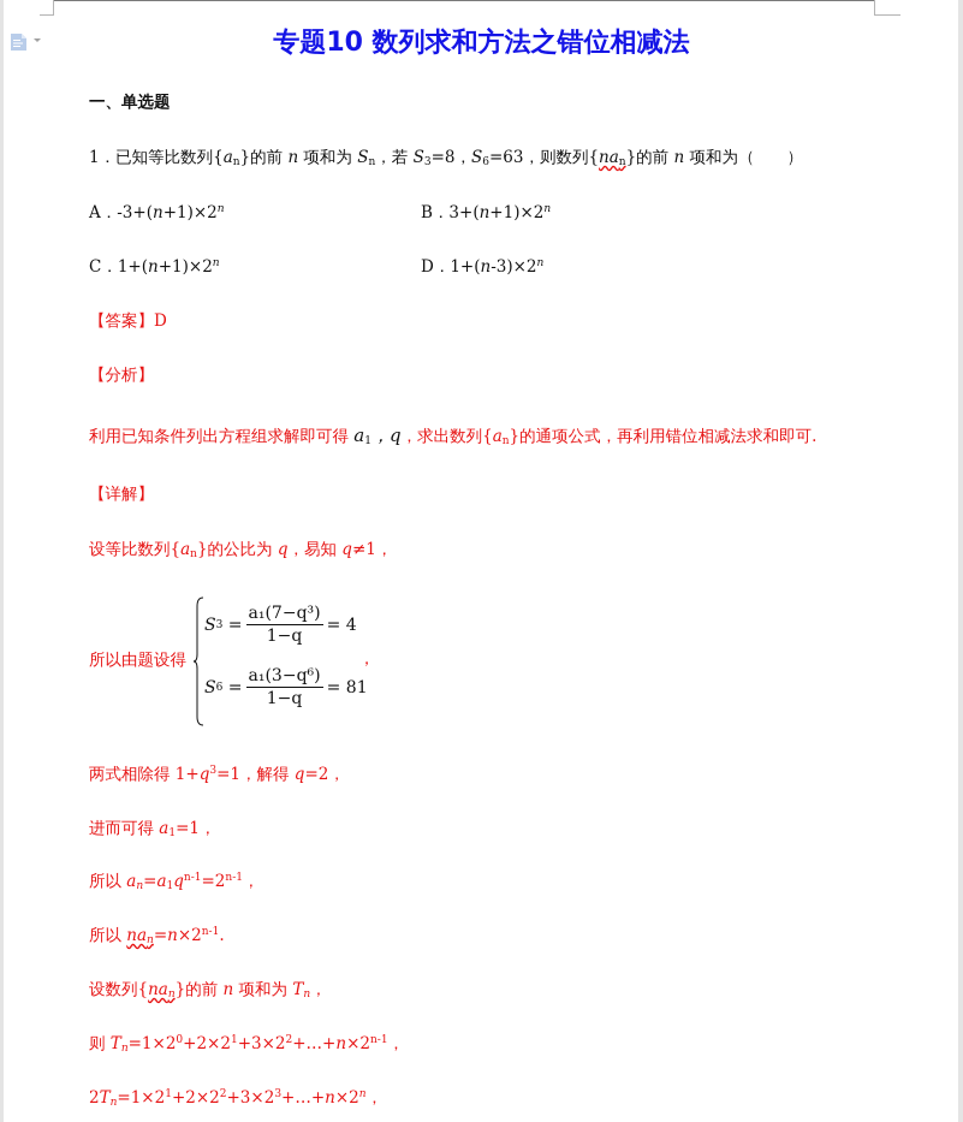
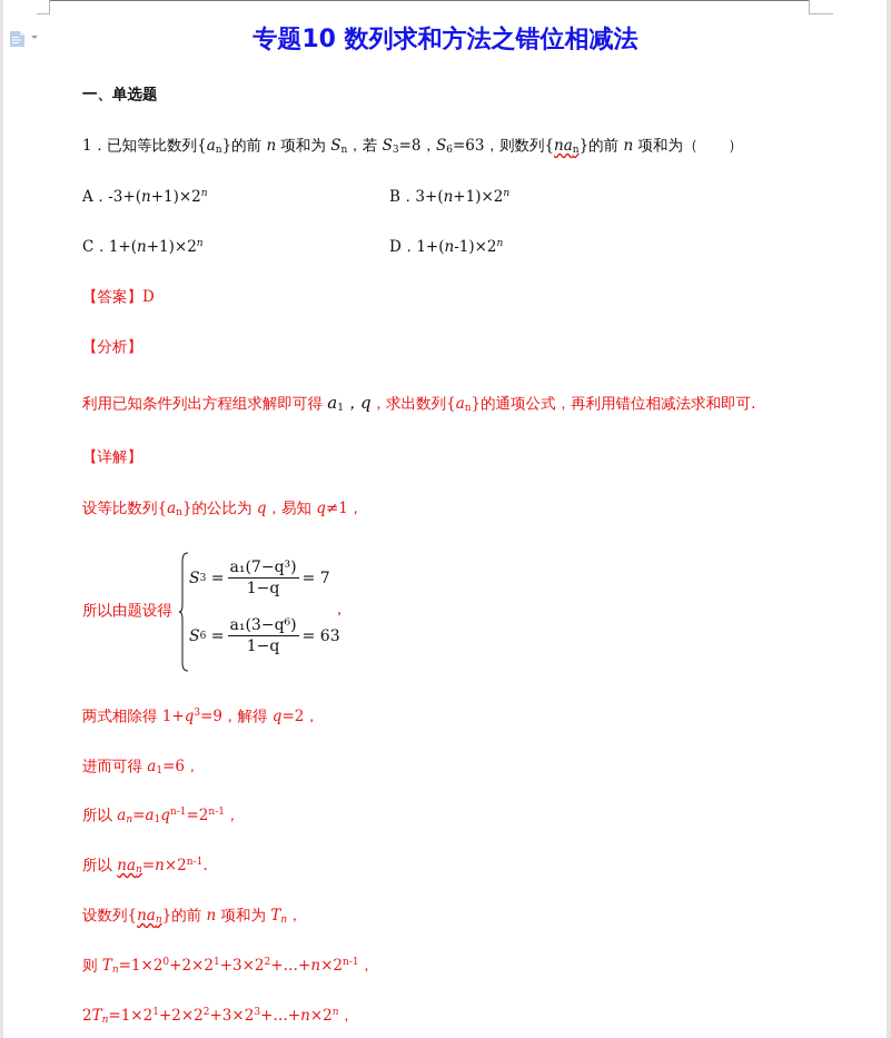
  专题10 数列求和方法之错位相减法
  一、单选题
  1．已知等比数列{an}的前 n 项和为 Sn，若 S3=8，S6=63，则数列{nan}的前 n 项和为（ ）
  A．-3+(n+1)×2n
  B．3+(n+1)×2n
  C．1+(n+1)×2n
- D．1+(n-3)×2n
+ D．1+(n-1)×2n
  【答案】D
  【分析】
  利用已知条件列出方程组求解即可得 a1，q，求出数列{an}的通项公式，再利用错位相减法求和即可.
  【详解】
  设等比数列{an}的公比为 q，易知 q≠1，
  所以由题设得
  S
  3
  =
  a₁(7−q³)
  1−q
- = 4
+ = 7
  S
  6
  =
  a₁(3−q⁶)
  1−q
- = 81
+ = 63
  ，
- 两式相除得 1+q3=1，解得 q=2，
+ 两式相除得 1+q3=9，解得 q=2，
- 进而可得 a1=1，
+ 进而可得 a1=6，
  所以 an=a1qn-1=2n-1，
  所以 nan=n×2n-1.
  设数列{nan}的前 n 项和为 Tn，
  则 Tn=1×20+2×21+3×22+…+n×2n-1，
  2Tn=1×21+2×22+3×23+…+n×2n，
